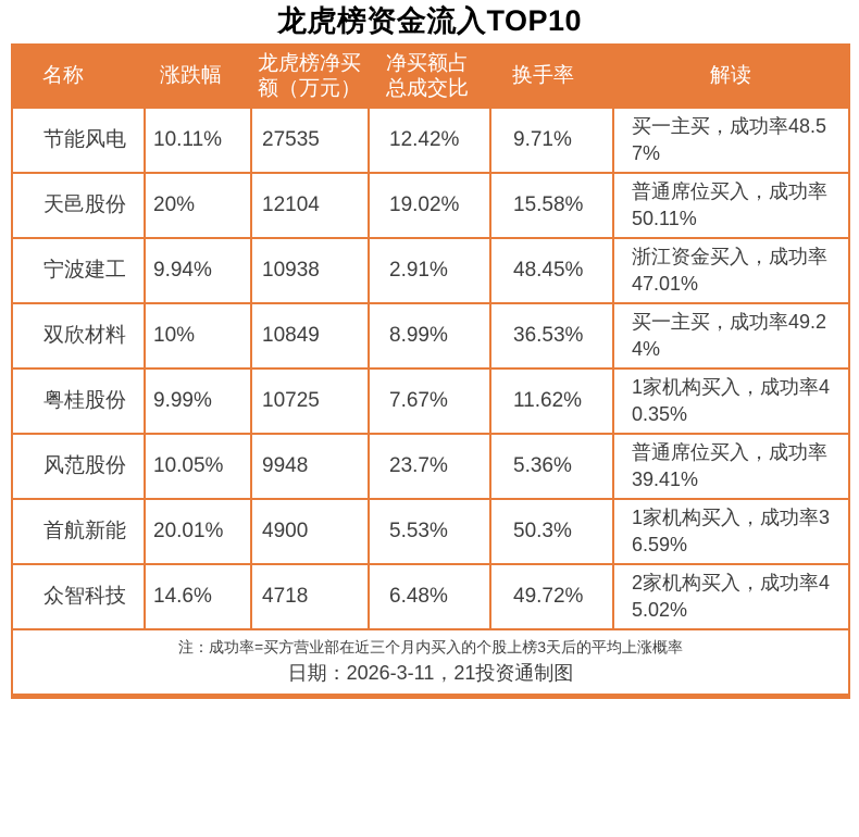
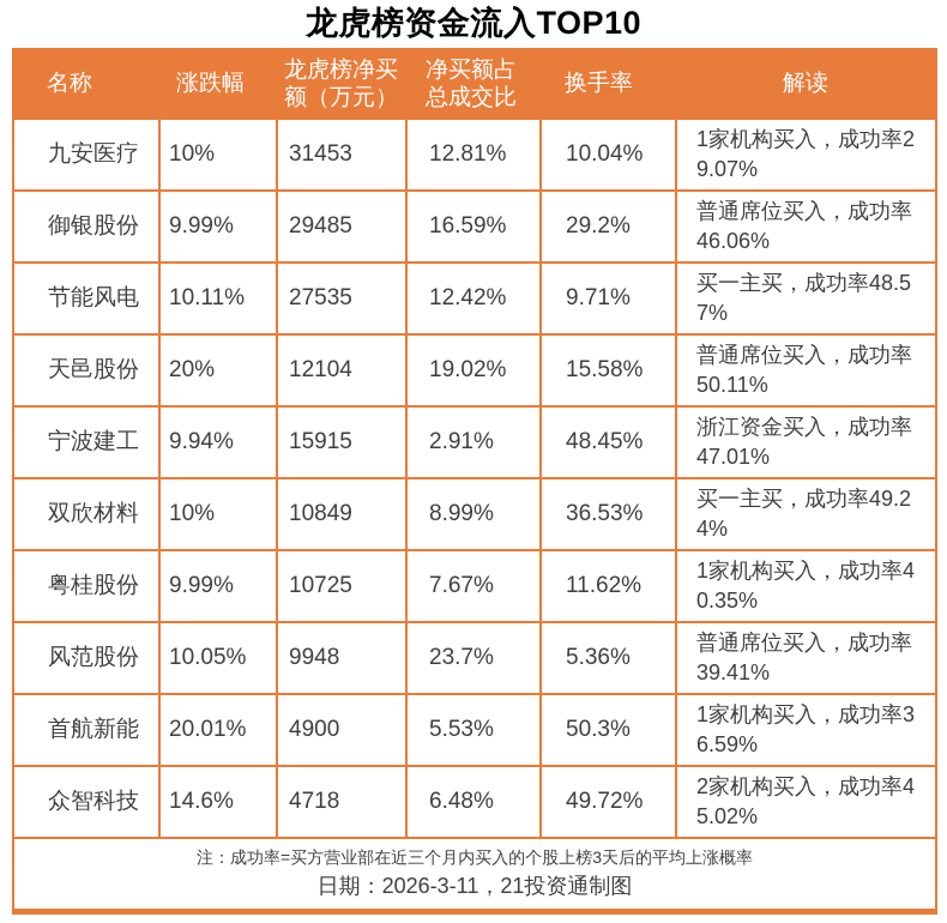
  龙虎榜资金流入TOP10
  名称	涨跌幅	龙虎榜净买额（万元）	净买额占总成交比	换手率	解读
+ 九安医疗	10%	31453	12.81%	10.04%	1家机构买入，成功率29.07%
+ 御银股份	9.99%	29485	16.59%	29.2%	普通席位买入，成功率46.06%
  节能风电	10.11%	27535	12.42%	9.71%	买一主买，成功率48.57%
  天邑股份	20%	12104	19.02%	15.58%	普通席位买入，成功率50.11%
- 宁波建工	9.94%	10938	2.91%	48.45%	浙江资金买入，成功率47.01%
+ 宁波建工	9.94%	15915	2.91%	48.45%	浙江资金买入，成功率47.01%
  双欣材料	10%	10849	8.99%	36.53%	买一主买，成功率49.24%
  粤桂股份	9.99%	10725	7.67%	11.62%	1家机构买入，成功率40.35%
  风范股份	10.05%	9948	23.7%	5.36%	普通席位买入，成功率39.41%
  首航新能	20.01%	4900	5.53%	50.3%	1家机构买入，成功率36.59%
  众智科技	14.6%	4718	6.48%	49.72%	2家机构买入，成功率45.02%
  注：成功率=买方营业部在近三个月内买入的个股上榜3天后的平均上涨概率 日期：2026-3-11，21投资通制图
